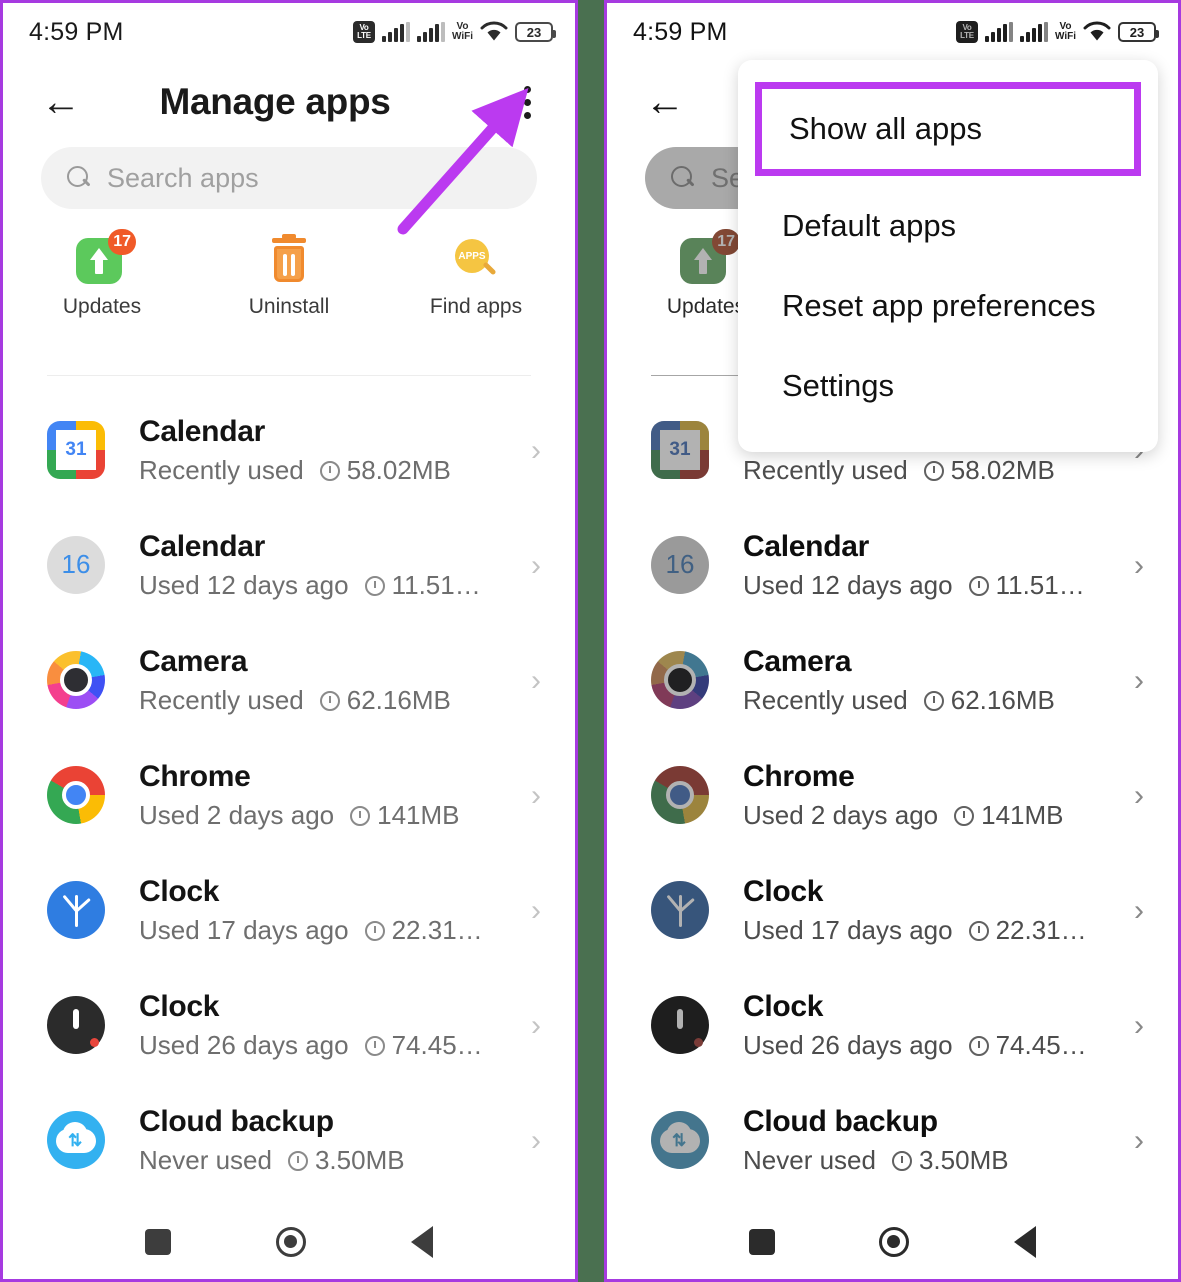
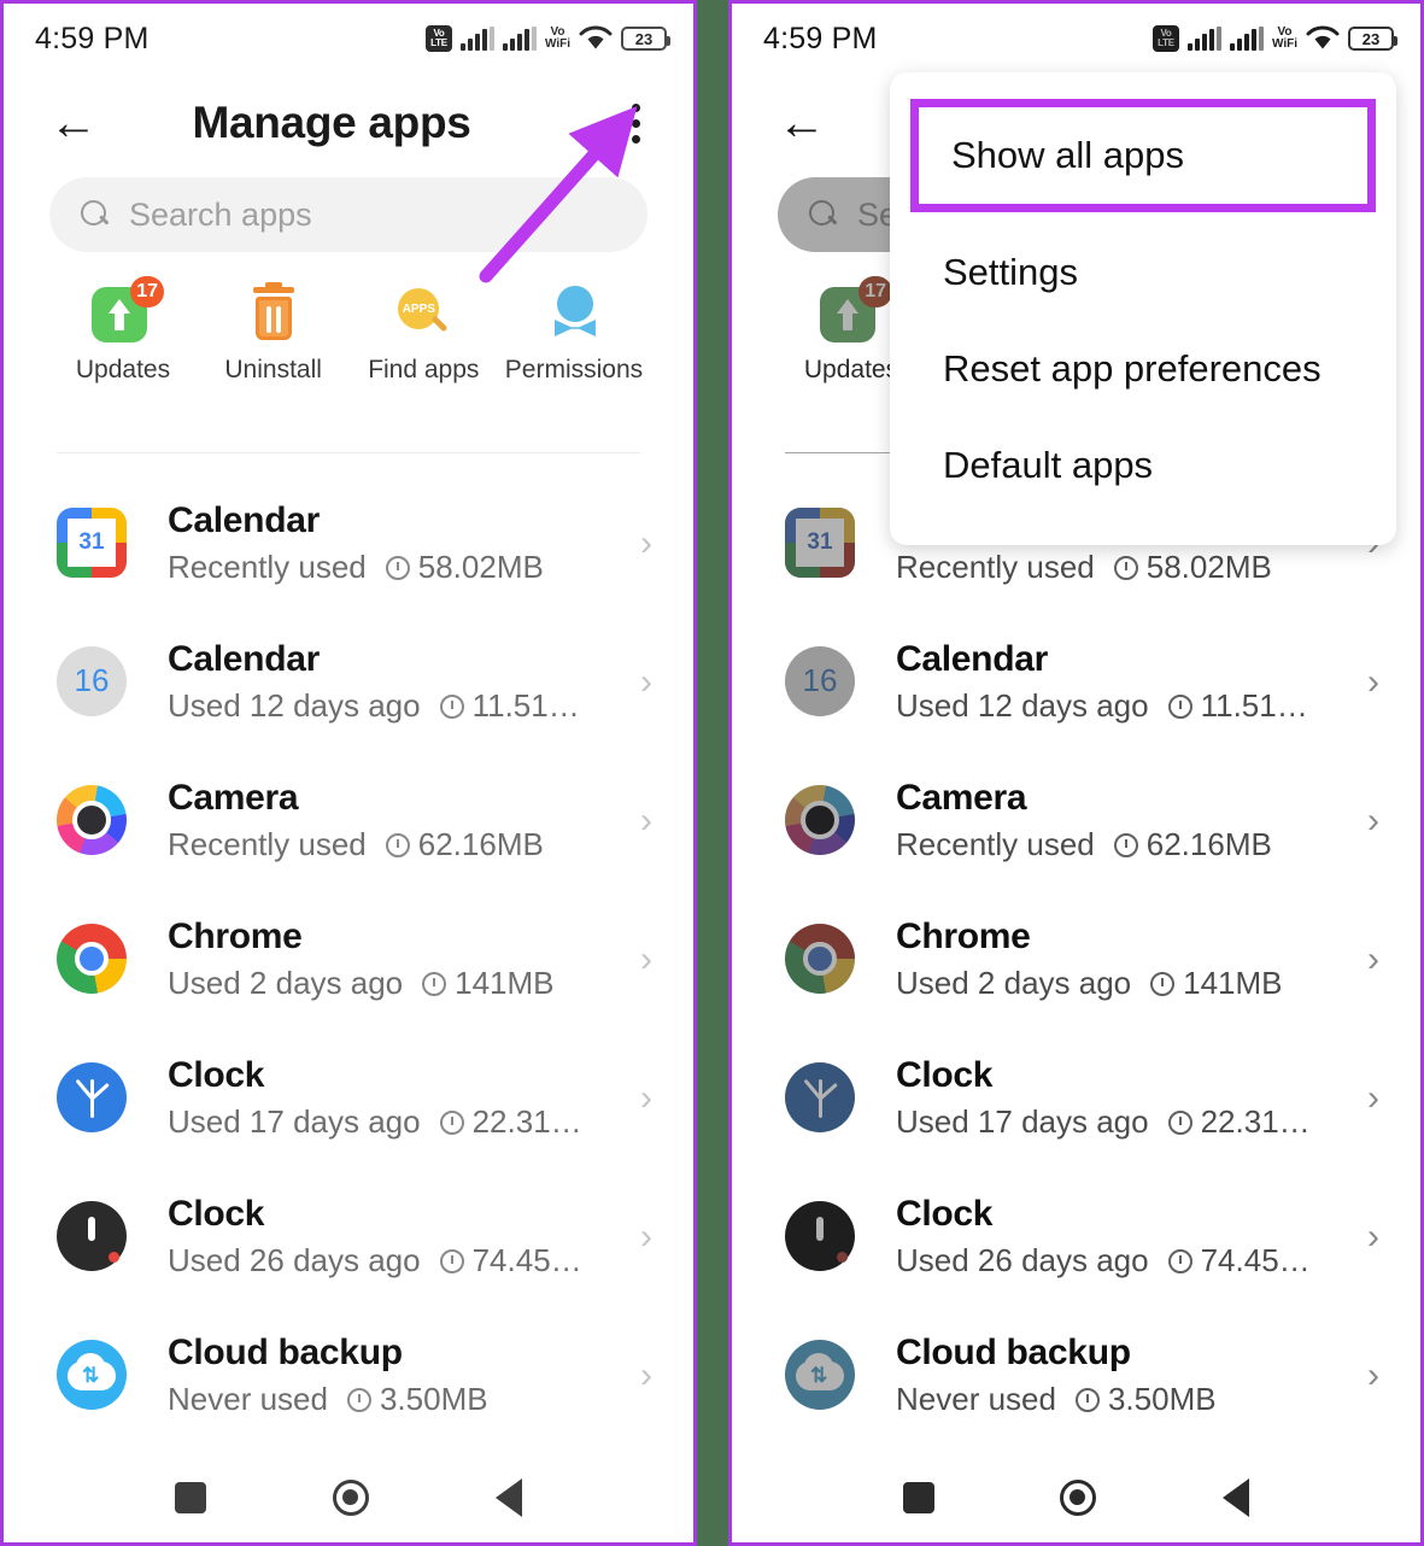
  4:59 PM
  Vo
  LTE
  Vo
  WiFi
  23
  ←
  Manage apps
  Search apps
  17
  Updates
  Uninstall
  APPS
  Find apps
+ Permissions
  31
  Calendar
  Recently used
  58.02MB
  ›
  16
  Calendar
  Used 12 days ago
  11.51…
  ›
  Camera
  Recently used
  62.16MB
  ›
  Chrome
  Used 2 days ago
  141MB
  ›
  Clock
  Used 17 days ago
  22.31…
  ›
  Clock
  Used 26 days ago
  74.45…
  ›
  ⇅
  Cloud backup
  Never used
  3.50MB
  ›
  4:59 PM
  Vo
  LTE
  Vo
  WiFi
  23
  ←
  17
  Update
  31
  Recently used
  58.02MB
  16
  Calendar
  Used 12 days ago
  11.51…
  ›
  Camera
  Recently used
  62.16MB
  ›
  Chrome
  Used 2 days ago
  141MB
  ›
  Clock
  Used 17 days ago
  22.31…
  ›
  Clock
  Used 26 days ago
  74.45…
  ›
  ⇅
  Cloud backup
  Never used
  3.50MB
  ›
  Show all apps
- Default apps
+ Settings
  Reset app preferences
- Settings
+ Default apps
